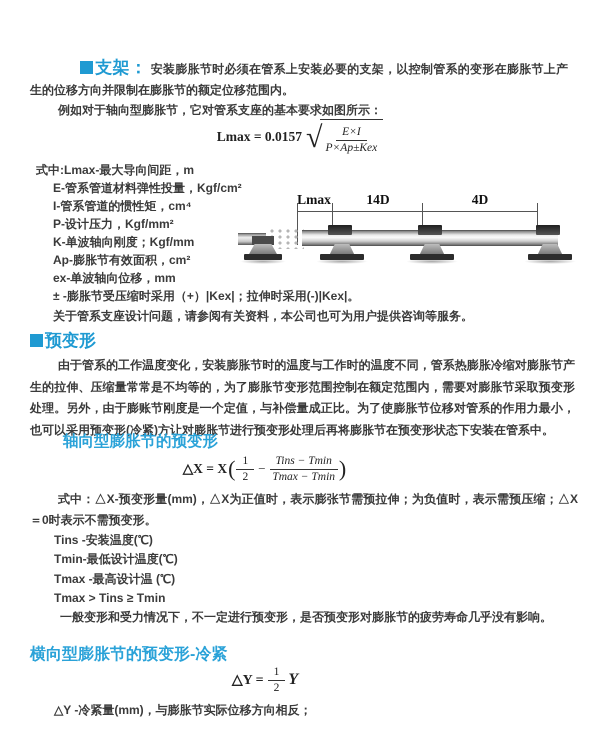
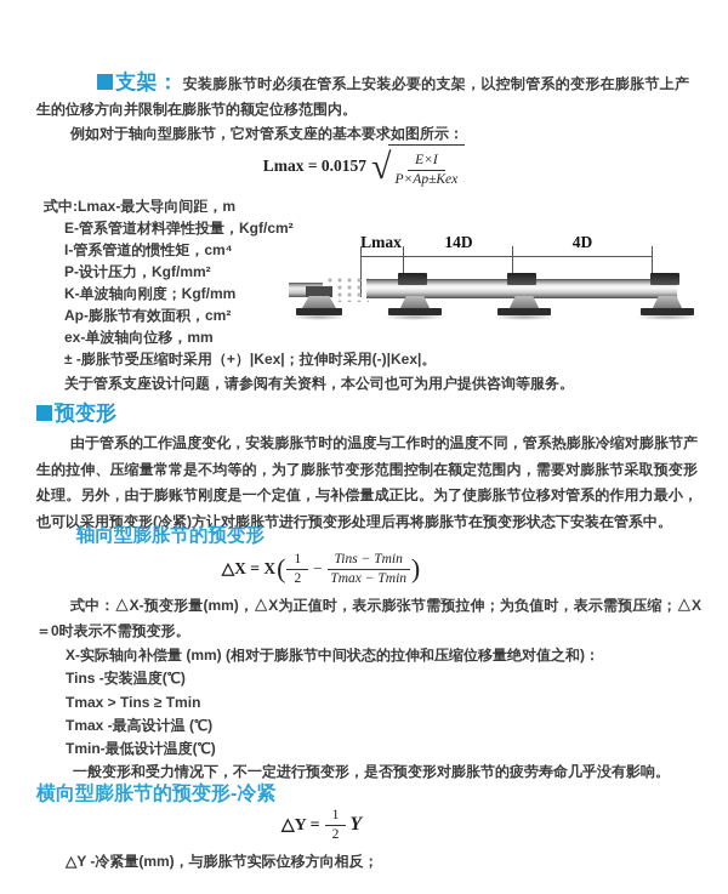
  支架： 安装膨胀节时必须在管系上安装必要的支架，以控制管系的变形在膨胀节上产生的位移方向并限制在膨胀节的额定位移范围内。
  例如对于轴向型膨胀节，它对管系支座的基本要求如图所示：
  Lmax = 0.0157
  √
  E×I
  P×Ap±Kex
  式中:Lmax-最大导向间距，m
  E-管系管道材料弹性投量，Kgf/cm²
  I-管系管道的惯性矩，cm⁴
  P-设计压力，Kgf/mm²
  K-单波轴向刚度；Kgf/mm
  Ap-膨胀节有效面积，cm²
  ex-单波轴向位移，mm
  ± -膨胀节受压缩时采用（+）|Kex|；拉伸时采用(-)|Kex|。
  关于管系支座设计问题，请参阅有关资料，本公司也可为用户提供咨询等服务。
  Lmax
  14D
  4D
  预变形
  由于管系的工作温度变化，安装膨胀节时的温度与工作时的温度不同，管系热膨胀冷缩对膨胀节产生的拉伸、压缩量常常是不均等的，为了膨胀节变形范围控制在额定范围内，需要对膨胀节采取预变形处理。另外，由于膨账节刚度是一个定值，与补偿量成正比。为了使膨胀节位移对管系的作用力最小，也可以采用预变形(冷紧)方让对膨胀节进行预变形处理后再将膨胀节在预变形状态下安装在管系中。
  轴向型膨胀节的预变形
  △X = X
  (
  1
  2
  −
  Tins − Tmin
  Tmax − Tmin
  )
  式中：△X-预变形量(mm)，△X为正值时，表示膨张节需预拉伸；为负值时，表示需预压缩；△X＝0时表示不需预变形。
+ X-实际轴向补偿量 (mm) (相对于膨胀节中间状态的拉伸和压缩位移量绝对值之和)：
  Tins -安装温度(℃)
- Tmin-最低设计温度(℃)
+ Tmax > Tins ≥ Tmin
  Tmax -最高设计温 (℃)
- Tmax > Tins ≥ Tmin
+ Tmin-最低设计温度(℃)
  一般变形和受力情况下，不一定进行预变形，是否预变形对膨胀节的疲劳寿命几乎没有影响。
  横向型膨胀节的预变形-冷紧
  △Y =
  1
  2
  Y
  △Y -冷紧量(mm)，与膨胀节实际位移方向相反；
